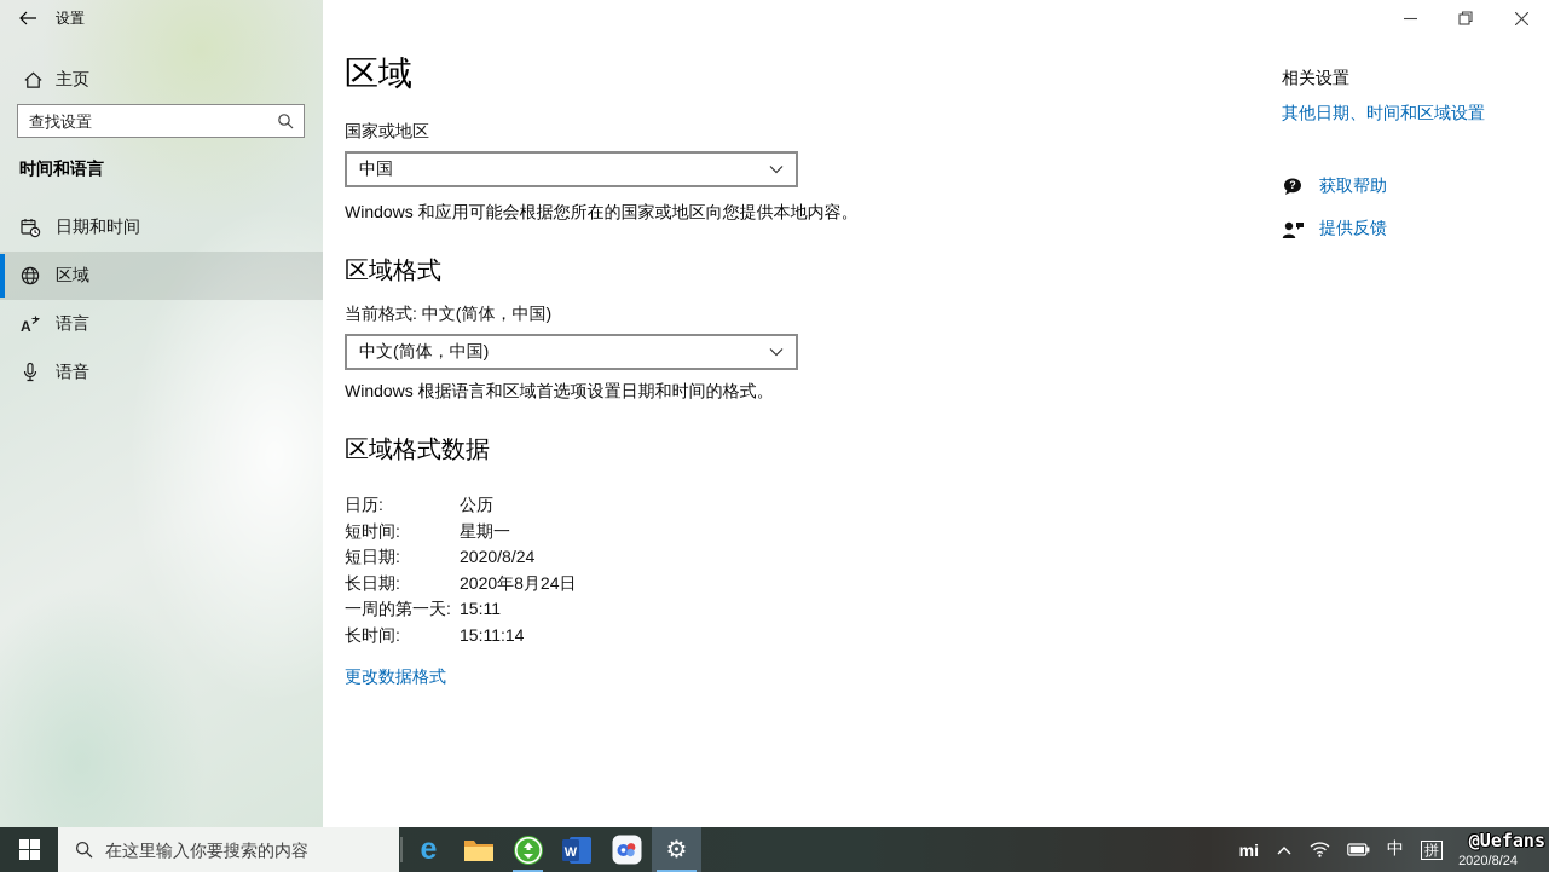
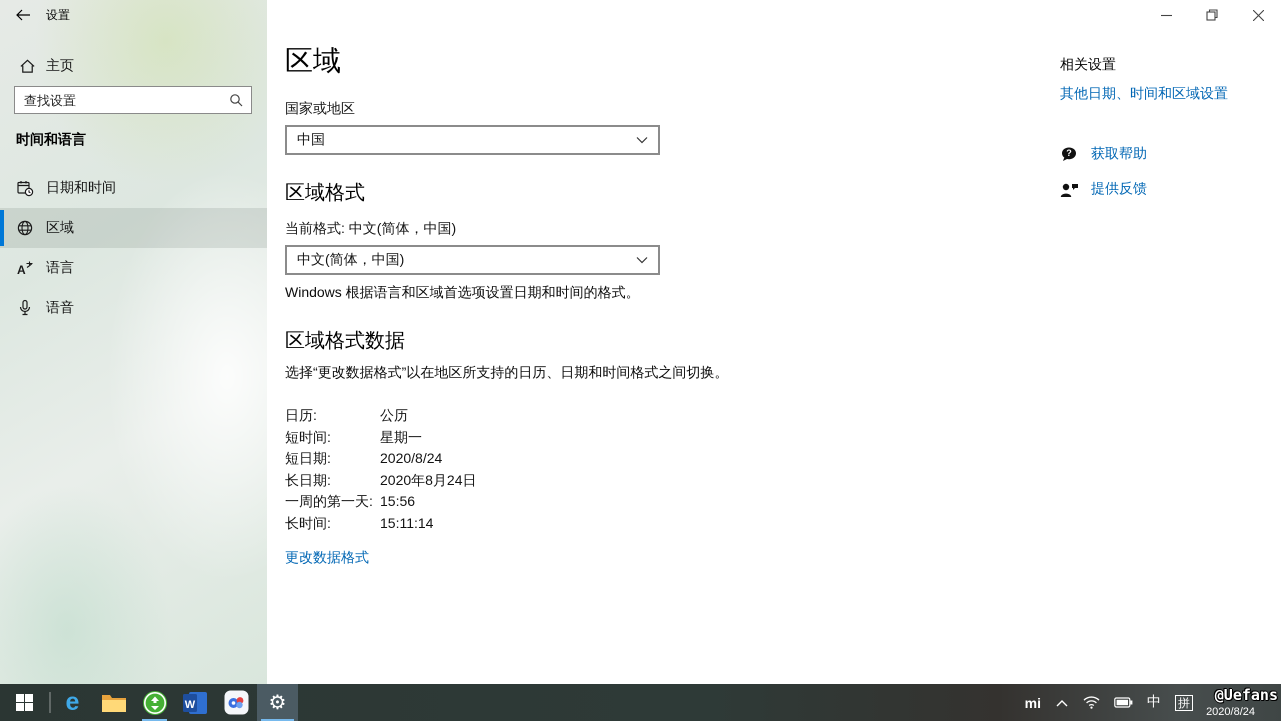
  设置
  主页
  查找设置
  时间和语言
  日期和时间
  区域
  A
  语言
  语音
  区域
  国家或地区
  中国
- Windows 和应用可能会根据您所在的国家或地区向您提供本地内容。
  区域格式
  当前格式: 中文(简体，中国)
  中文(简体，中国)
  Windows 根据语言和区域首选项设置日期和时间的格式。
  区域格式数据
+ 选择“更改数据格式”以在地区所支持的日历、日期和时间格式之间切换。
  日历:
  公历
  短时间:
  星期一
  短日期:
  2020/8/24
  长日期:
  2020年8月24日
  一周的第一天:
- 15:11
+ 15:56
  长时间:
  15:11:14
  更改数据格式
  相关设置
  其他日期、时间和区域设置
  ?
  获取帮助
  提供反馈
- 在这里输入你要搜索的内容
  e
  W
  ⚙
  mi
  中
  拼
  2020/8/24
  @Uefans
